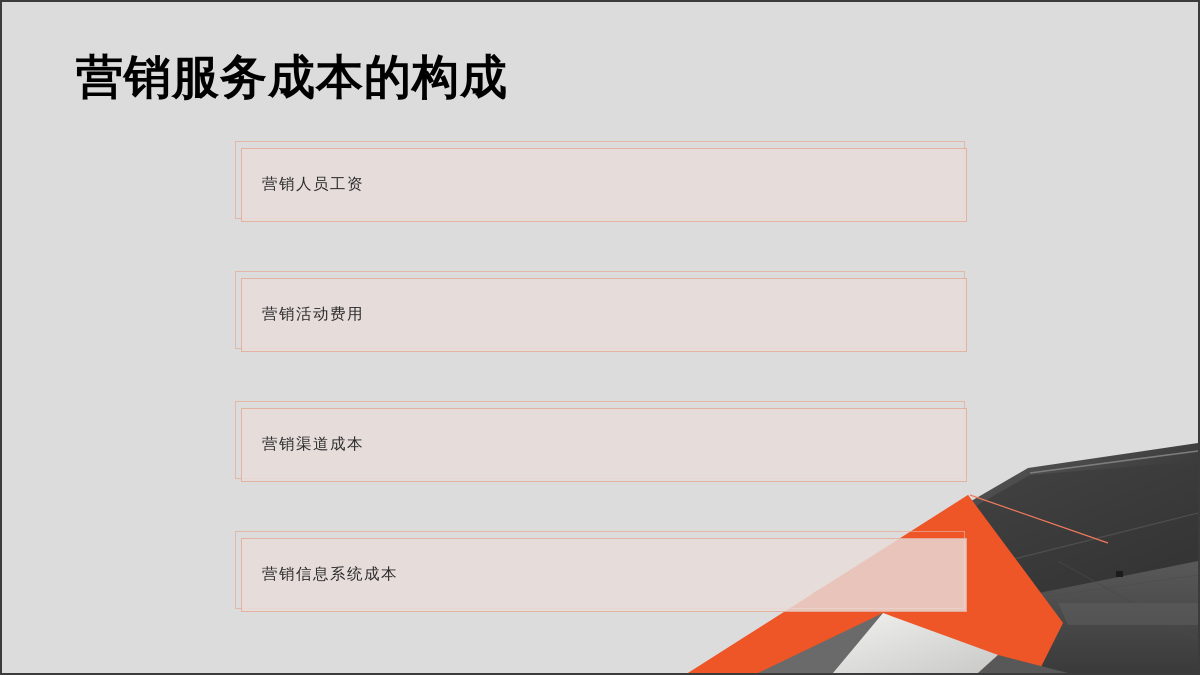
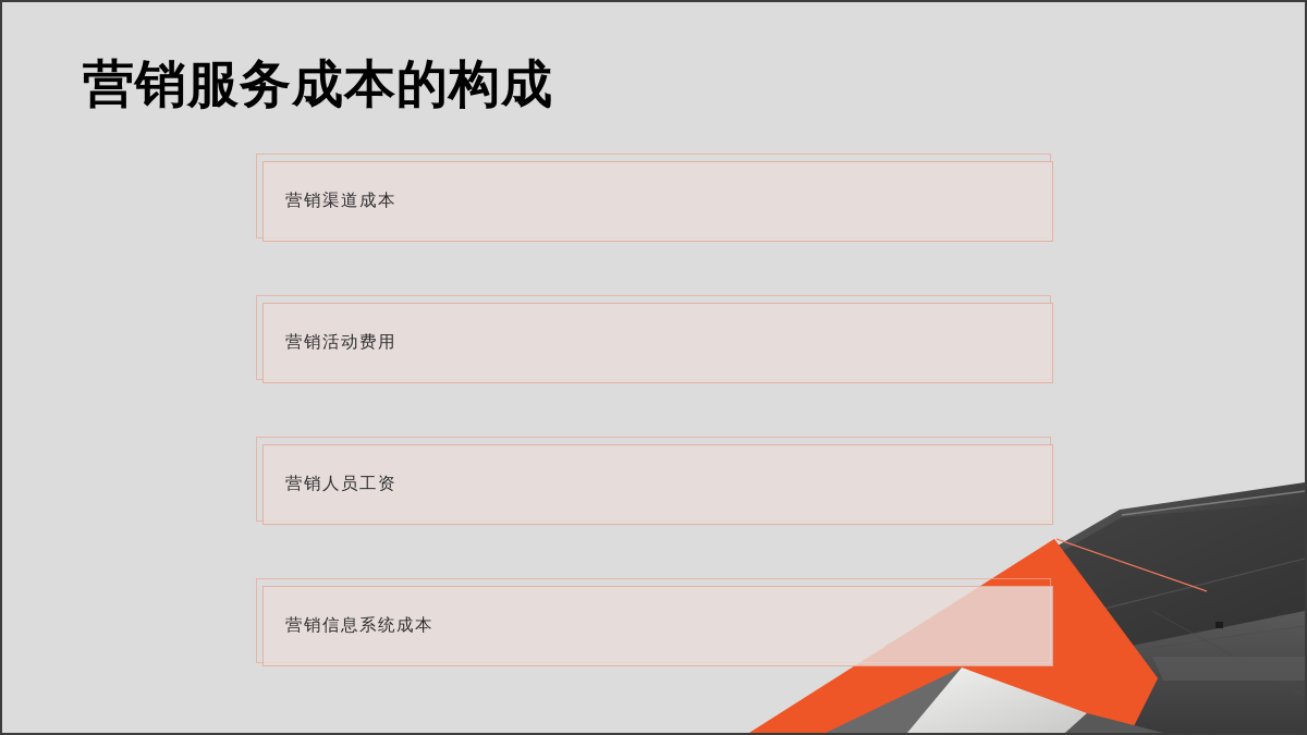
  营销服务成本的构成
- 营销人员工资
+ 营销渠道成本
  营销活动费用
- 营销渠道成本
+ 营销人员工资
  营销信息系统成本
